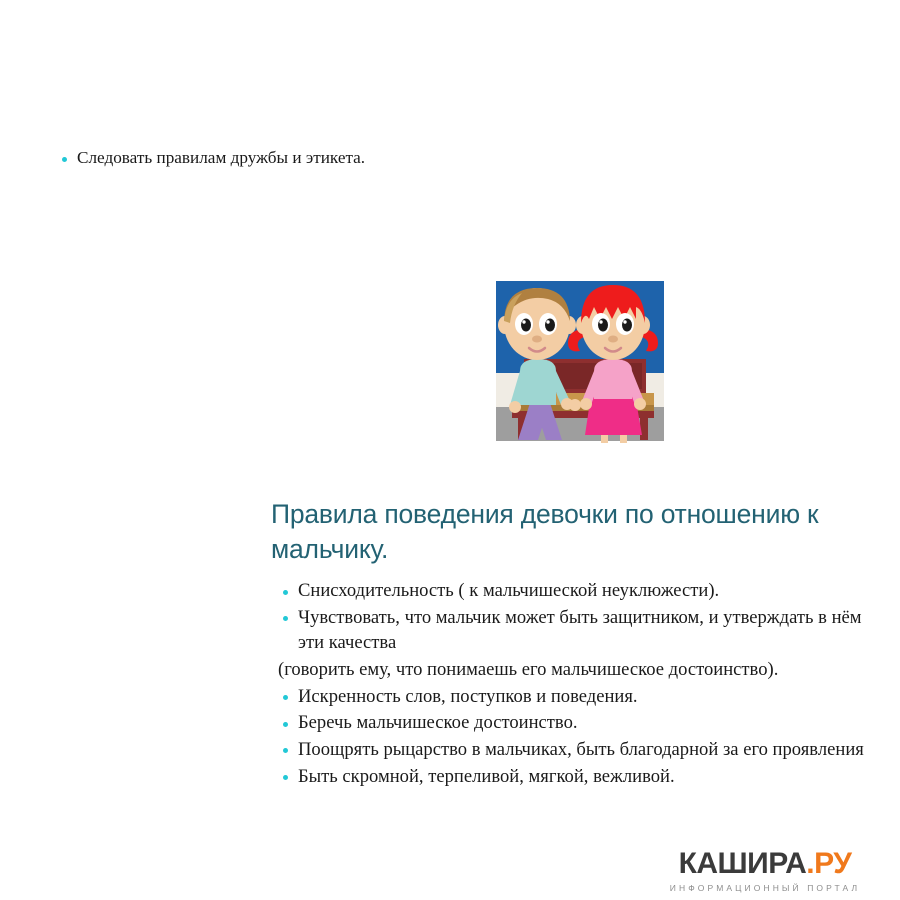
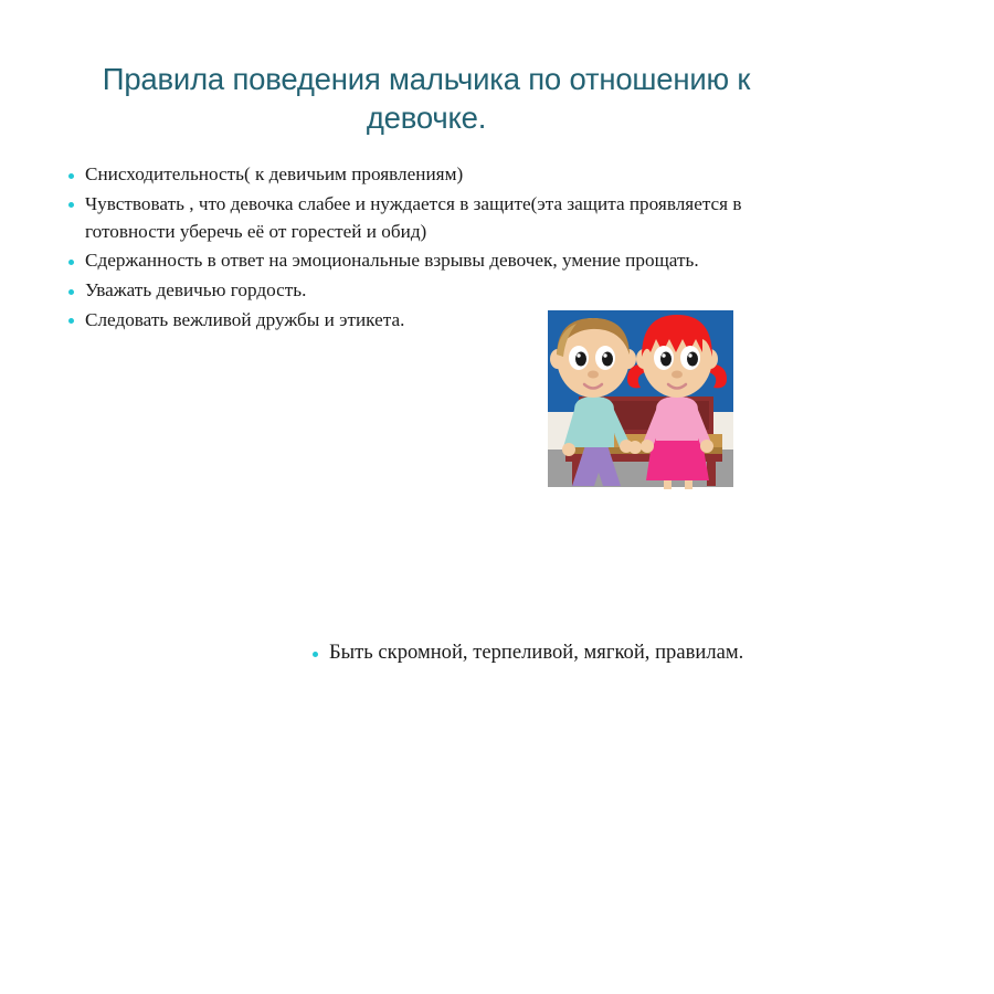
+ Правила поведения мальчика по отношению к девочке.
+ Снисходительность( к девичьим проявлениям)
+ Чувствовать , что девочка слабее и нуждается в защите(эта защита проявляется в готовности уберечь её от горестей и обид)
+ Сдержанность в ответ на эмоциональные взрывы девочек, умение прощать.
+ Уважать девичью гордость.
- Следовать правилам дружбы и этикета.
+ Следовать вежливой дружбы и этикета.
- Правила поведения девочки по отношению к мальчику.
- Снисходительность ( к мальчишеской неуклюжести).
- Чувствовать, что мальчик может быть защитником, и утверждать в нём эти качества
- (говорить ему, что понимаешь его мальчишеское достоинство).
- Искренность слов, поступков и поведения.
- Беречь мальчишеское достоинство.
- Поощрять рыцарство в мальчиках, быть благодарной за его проявления
- Быть скромной, терпеливой, мягкой, вежливой.
+ Быть скромной, терпеливой, мягкой, правилам.
- КАШИРА.РУ
- ИНФОРМАЦИОННЫЙ ПОРТАЛ
